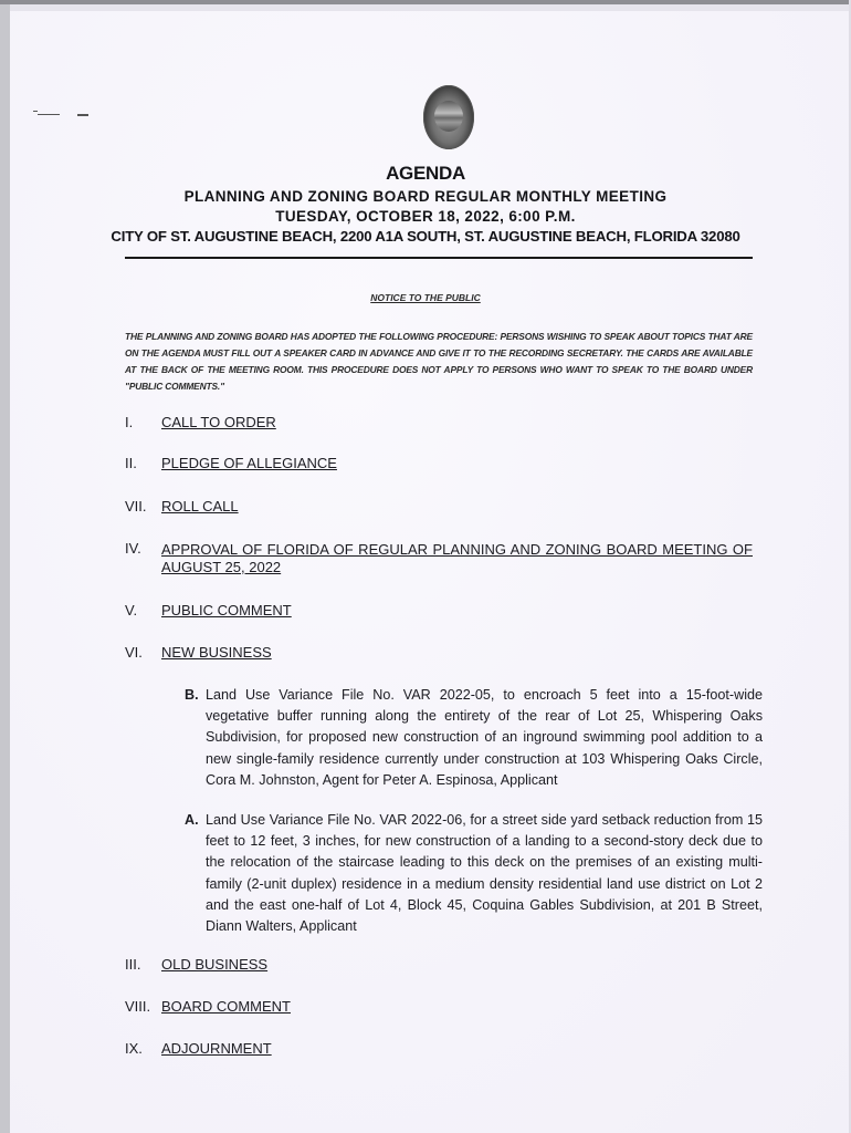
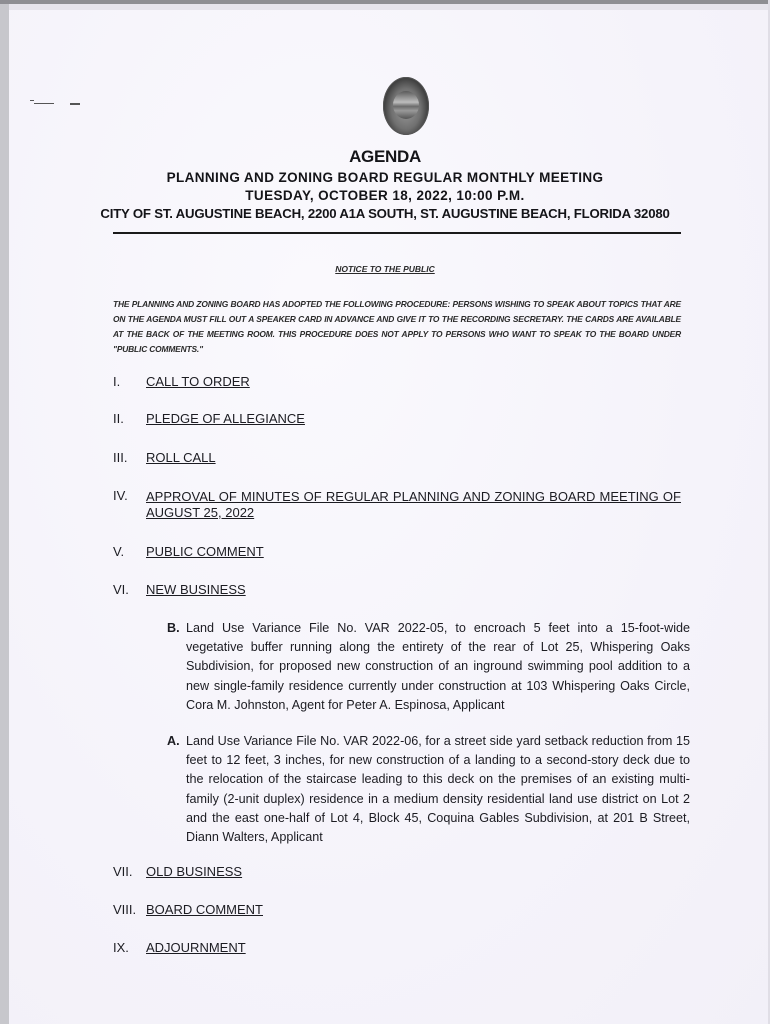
  AGENDA
  PLANNING AND ZONING BOARD REGULAR MONTHLY MEETING
- TUESDAY, OCTOBER 18, 2022, 6:00 P.M.
+ TUESDAY, OCTOBER 18, 2022, 10:00 P.M.
  CITY OF ST. AUGUSTINE BEACH, 2200 A1A SOUTH, ST. AUGUSTINE BEACH, FLORIDA 32080
  NOTICE TO THE PUBLIC
  THE PLANNING AND ZONING BOARD HAS ADOPTED THE FOLLOWING PROCEDURE: PERSONS WISHING TO SPEAK ABOUT TOPICS THAT ARE ON THE AGENDA MUST FILL OUT A SPEAKER CARD IN ADVANCE AND GIVE IT TO THE RECORDING SECRETARY. THE CARDS ARE AVAILABLE AT THE BACK OF THE MEETING ROOM. THIS PROCEDURE DOES NOT APPLY TO PERSONS WHO WANT TO SPEAK TO THE BOARD UNDER "PUBLIC COMMENTS."
  I.
  CALL TO ORDER
  II.
  PLEDGE OF ALLEGIANCE
- VII.
+ III.
  ROLL CALL
  IV.
- APPROVAL OF FLORIDA OF REGULAR PLANNING AND ZONING BOARD MEETING OF
+ APPROVAL OF MINUTES OF REGULAR PLANNING AND ZONING BOARD MEETING OF
  AUGUST 25, 2022
  V.
  PUBLIC COMMENT
  VI.
  NEW BUSINESS
  B.
  Land Use Variance File No. VAR 2022-05, to encroach 5 feet into a 15-foot-wide vegetative buffer running along the entirety of the rear of Lot 25, Whispering Oaks Subdivision, for proposed new construction of an inground swimming pool addition to a new single-family residence currently under construction at 103 Whispering Oaks Circle, Cora M. Johnston, Agent for Peter A. Espinosa, Applicant
  A.
  Land Use Variance File No. VAR 2022-06, for a street side yard setback reduction from 15 feet to 12 feet, 3 inches, for new construction of a landing to a second-story deck due to the relocation of the staircase leading to this deck on the premises of an existing multi-family (2-unit duplex) residence in a medium density residential land use district on Lot 2 and the east one-half of Lot 4, Block 45, Coquina Gables Subdivision, at 201 B Street, Diann Walters, Applicant
- III.
+ VII.
  OLD BUSINESS
  VIII.
  BOARD COMMENT
  IX.
  ADJOURNMENT
